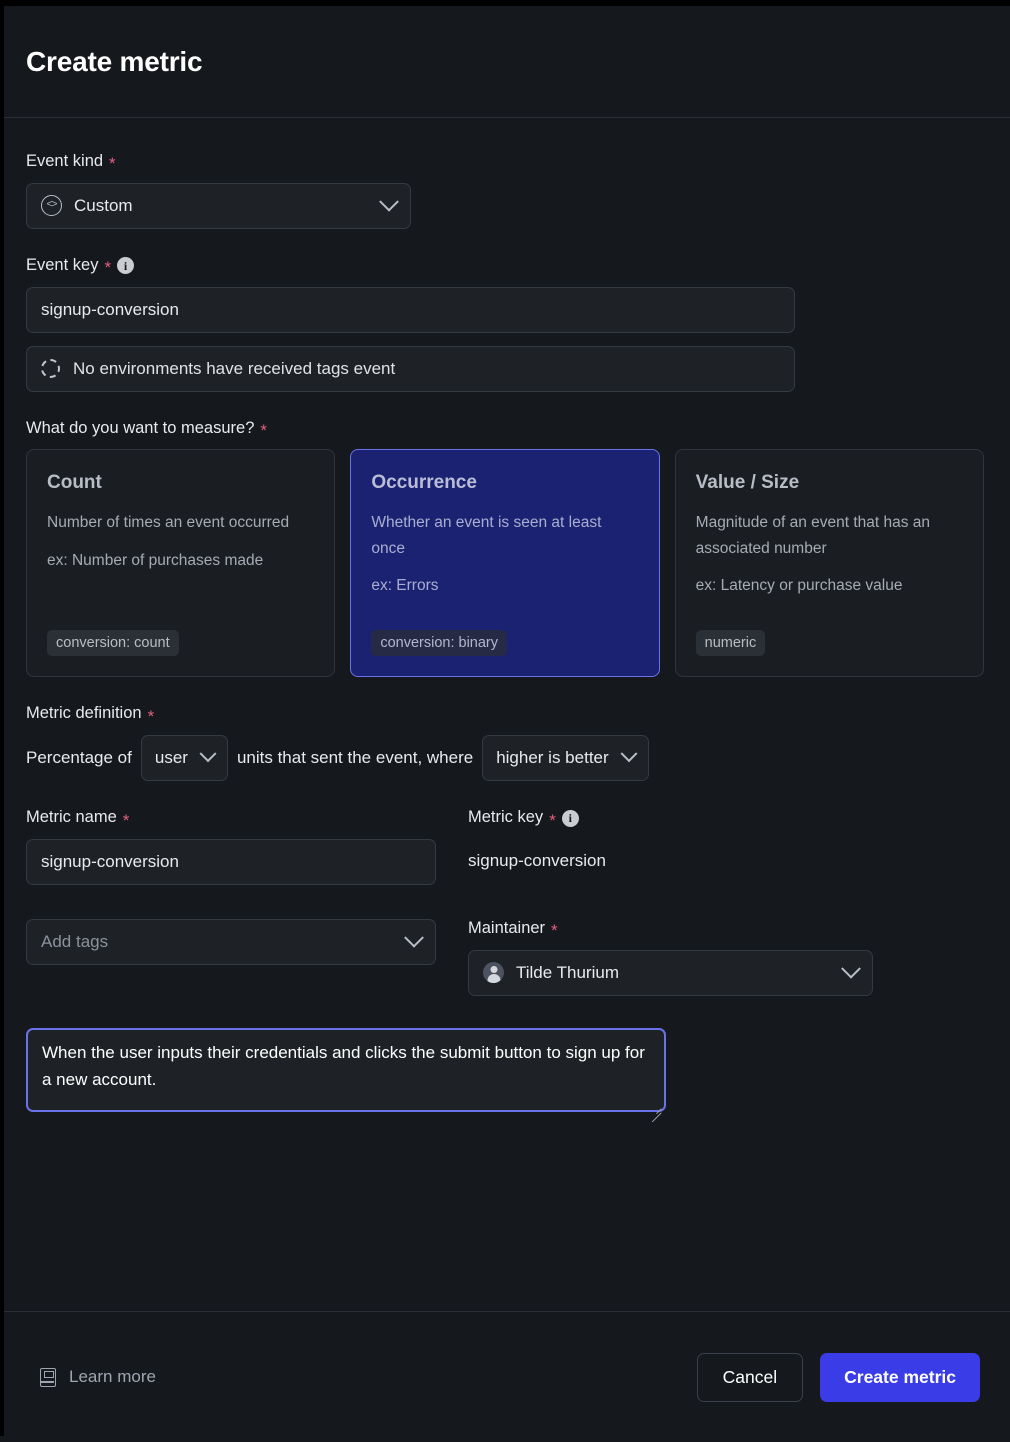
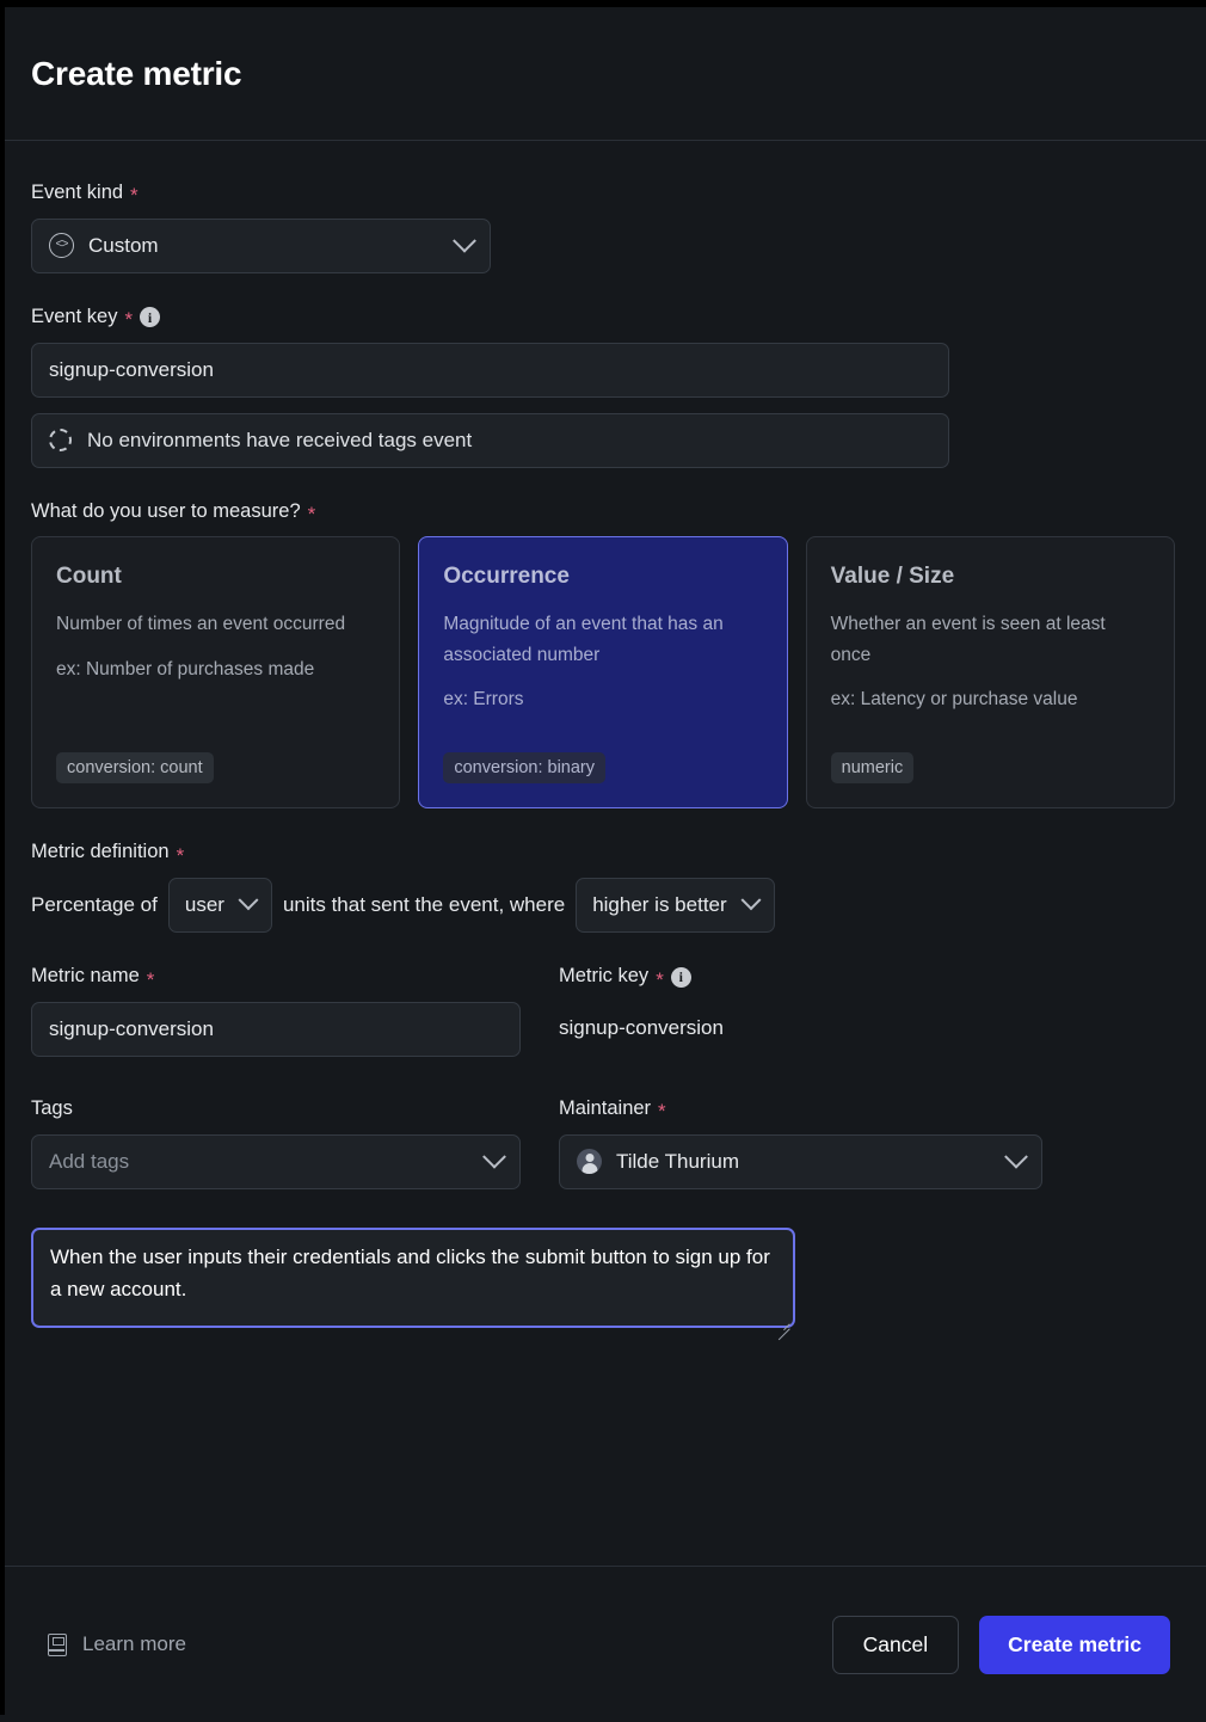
  Create metric
  Event kind
  *
  <>
  Custom
  Event key
  *
  i
  signup-conversion
  No environments have received tags event
- What do you want to measure?
+ What do you user to measure?
  *
  Count
  Number of times an event occurred
  ex: Number of purchases made
  conversion: count
  Occurrence
- Whether an event is seen at least once
+ Magnitude of an event that has an associated number
  ex: Errors
  conversion: binary
  Value / Size
- Magnitude of an event that has an associated number
+ Whether an event is seen at least once
  ex: Latency or purchase value
  numeric
  Metric definition
  *
  Percentage of
  user
  units that sent the event, where
  higher is better
  Metric name
  *
  signup-conversion
  Metric key
  *
  i
  signup-conversion
+ Tags
  Add tags
  Maintainer
  *
  Tilde Thurium
  Learn more
  Cancel
  Create metric
